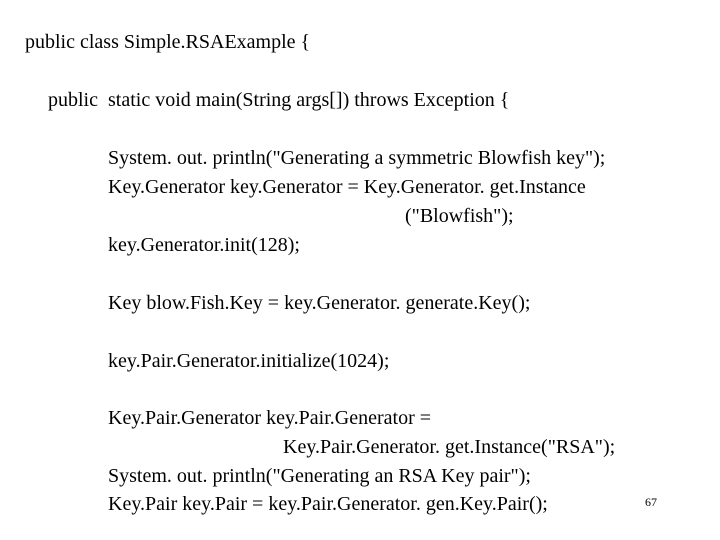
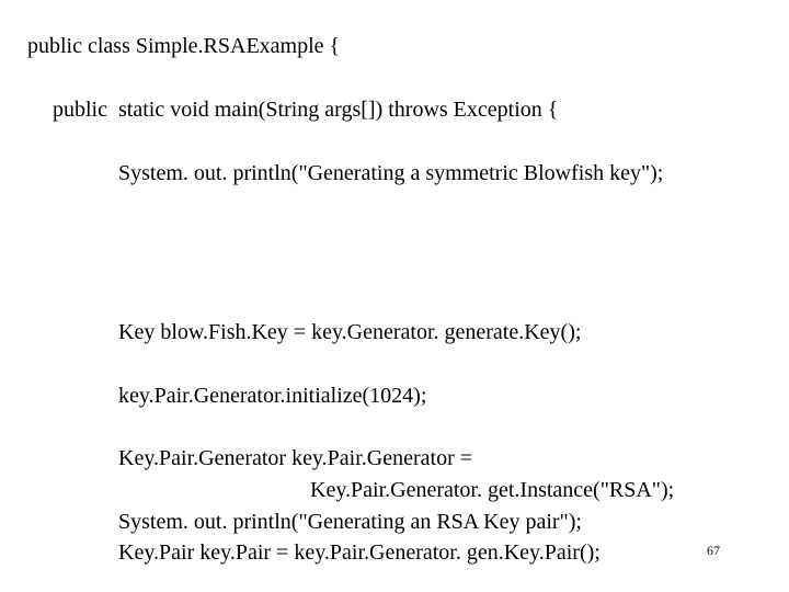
  public class Simple.RSAExample {
  public static void main(String args[]) throws Exception {
  System. out. println("Generating a symmetric Blowfish key");
- Key.Generator key.Generator = Key.Generator. get.Instance
- ("Blowfish");
- key.Generator.init(128);
  Key blow.Fish.Key = key.Generator. generate.Key();
  key.Pair.Generator.initialize(1024);
  Key.Pair.Generator key.Pair.Generator =
  Key.Pair.Generator. get.Instance("RSA");
  System. out. println("Generating an RSA Key pair");
  Key.Pair key.Pair = key.Pair.Generator. gen.Key.Pair();
  67
